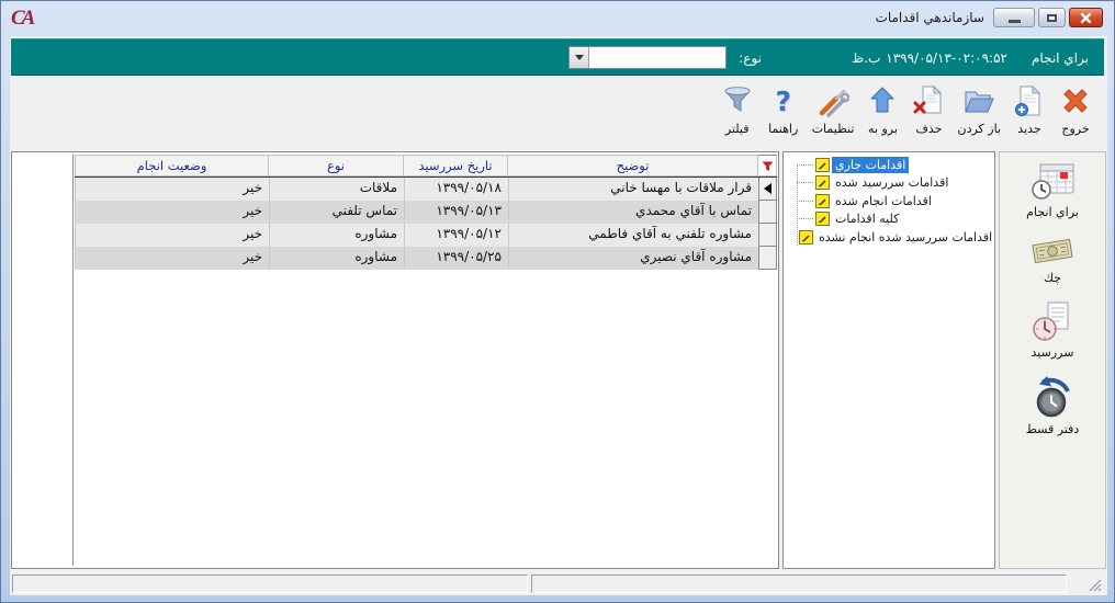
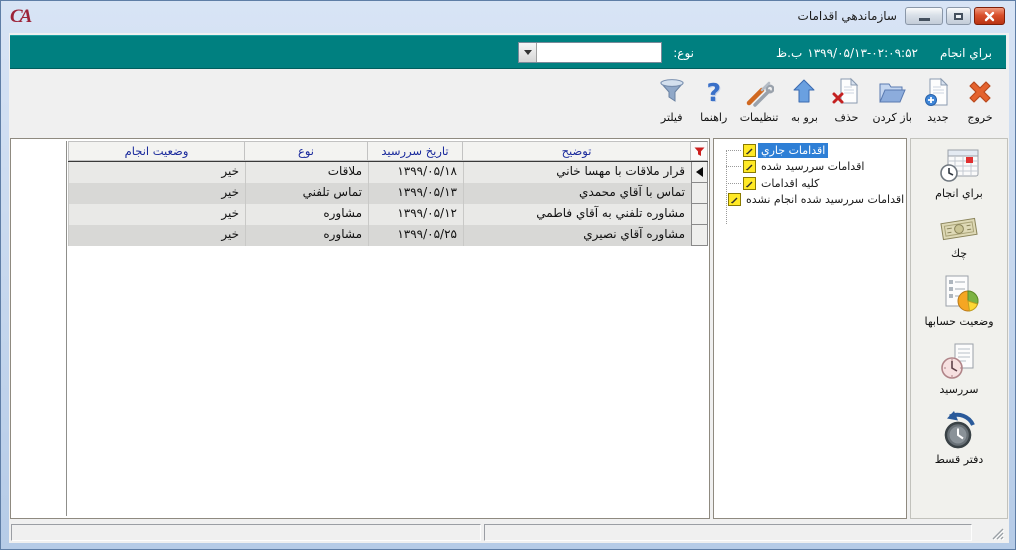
  CA
  سازماندهي اقدامات
  براي انجام
  ب.ظ
  ۱۳۹۹/۰۵/۱۳-۰۲:۰۹:۵۲
  نوع:
  خروج
  جديد
  باز كردن
  حذف
  برو به
  تنظيمات
  ?
  راهنما
  فيلتر
  توضيح
  تاريخ سررسيد
  نوع
  وضعيت انجام
  قرار ملاقات با مهسا خاني
  ۱۳۹۹/۰۵/۱۸
  ملاقات
  خير
  تماس با آقاي محمدي
  ۱۳۹۹/۰۵/۱۳
  تماس تلفني
  خير
  مشاوره تلفني به آقاي فاطمي
  ۱۳۹۹/۰۵/۱۲
  مشاوره
  خير
  مشاوره آقاي نصيري
  ۱۳۹۹/۰۵/۲۵
  مشاوره
  خير
  اقدامات جاري
  اقدامات سررسيد شده
- اقدامات انجام شده
  كليه اقدامات
  اقدامات سررسيد شده انجام نشده
  براي انجام
  چك
+ وضعيت حسابها
  سررسيد
  دفتر قسط
